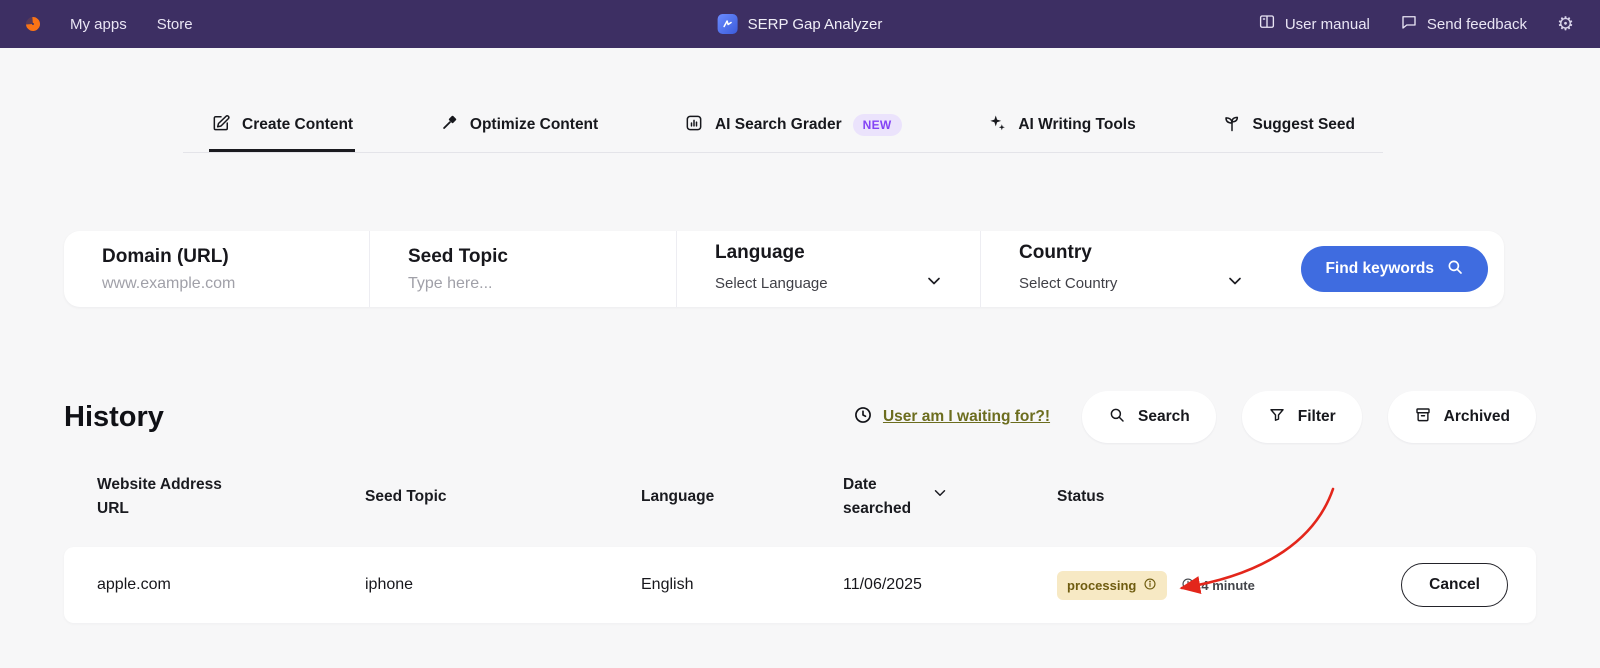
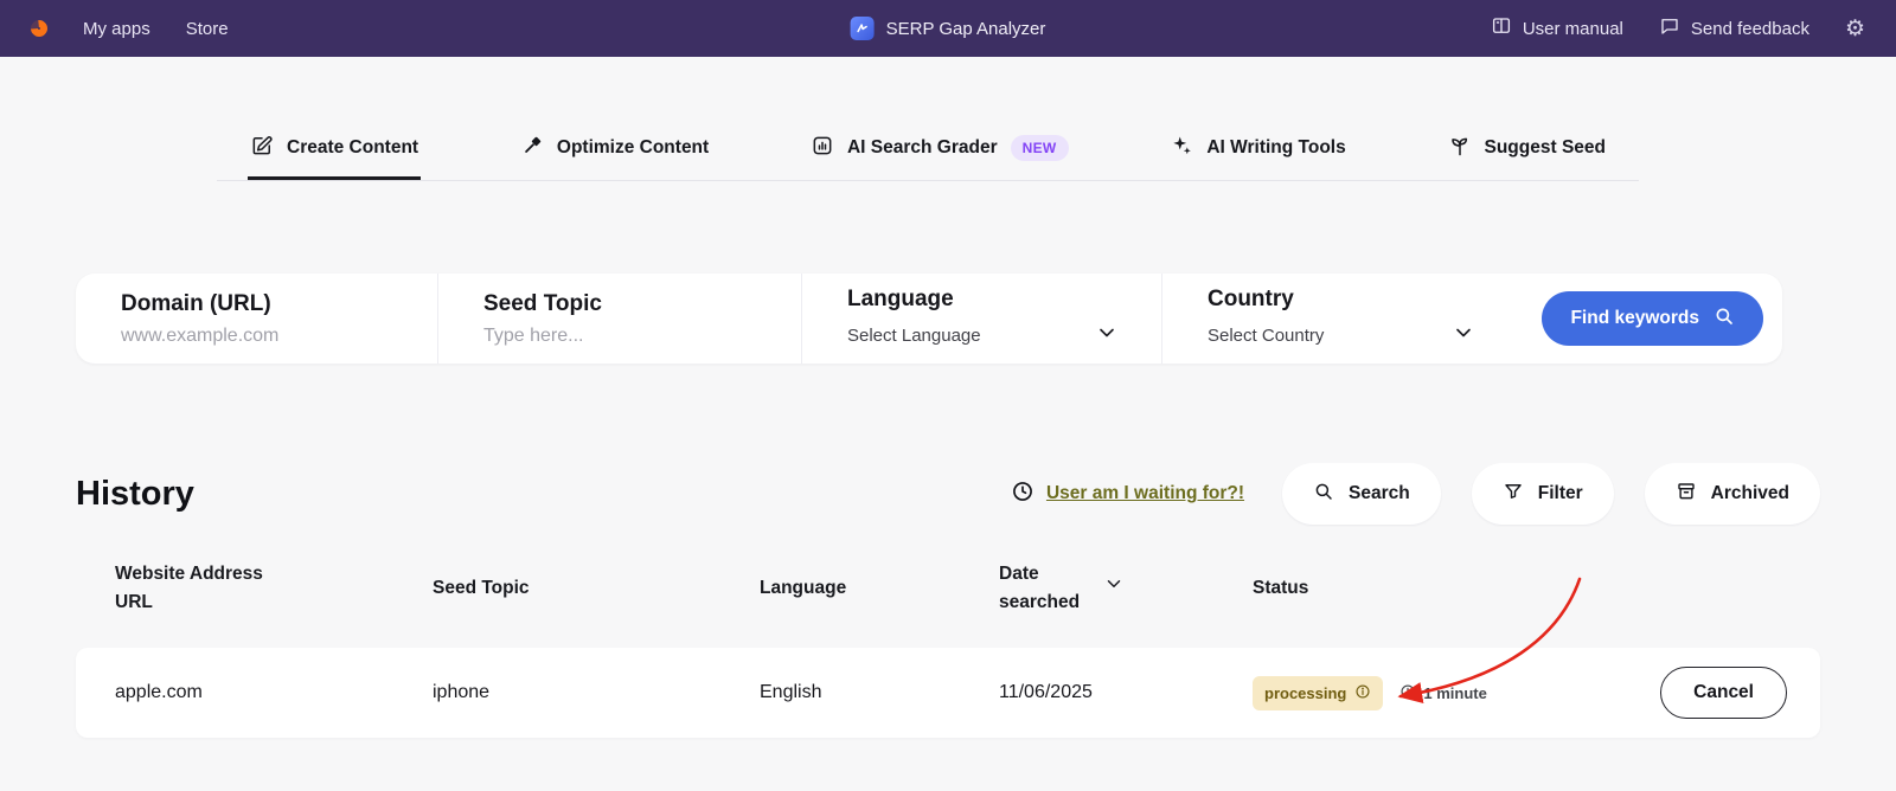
  My apps
  Store
  SERP Gap Analyzer
  User manual
  Send feedback
  ⚙
  Create Content
  Optimize Content
  AI Search Grader
  NEW
  AI Writing Tools
  Suggest Seed
  Domain (URL)
  www.example.com
  Seed Topic
  Type here...
  Language
  Select Language
  Country
  Select Country
  Find keywords
  History
  User am I waiting for?!
  Search
  Filter
  Archived
  Website Address URL
  Seed Topic
  Language
  Date searched
  Status
  apple.com
  iphone
  English
  11/06/2025
  processing
- 4 minute
+ 1 minute
  Cancel
